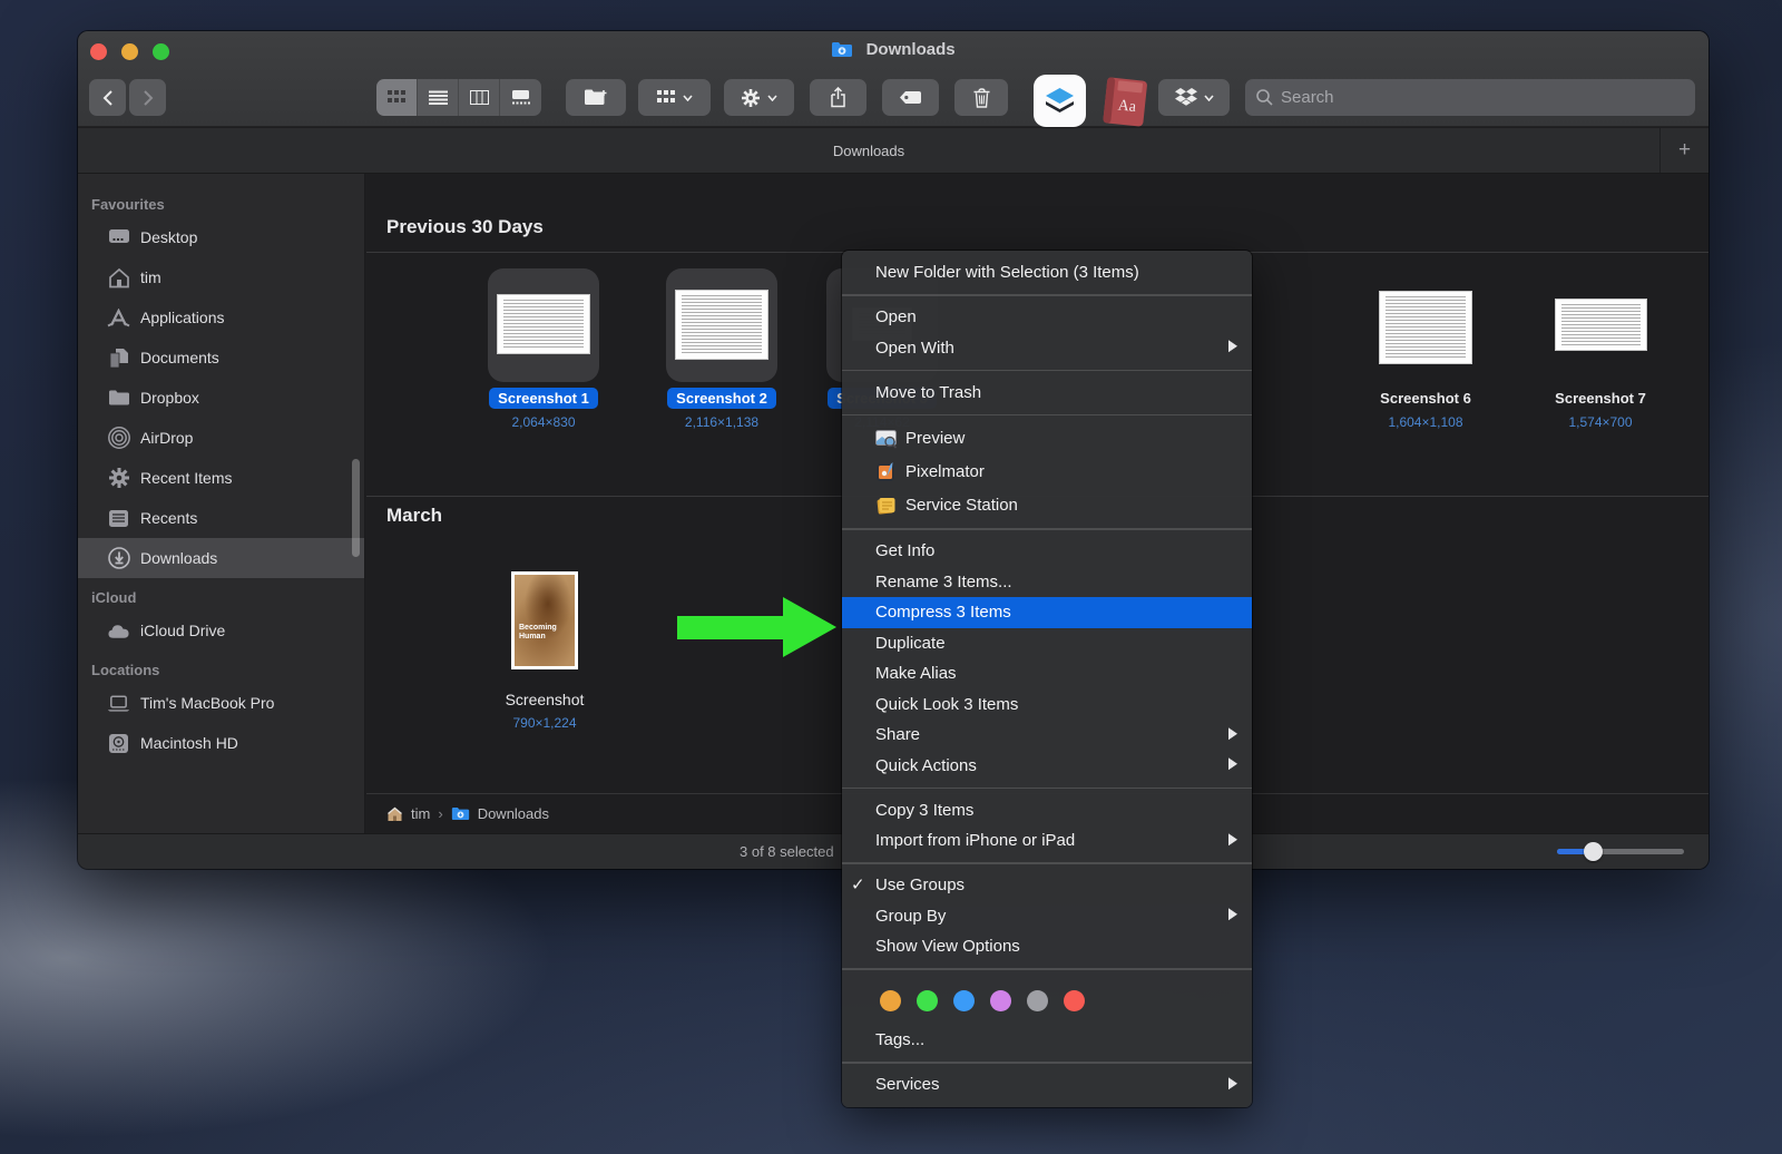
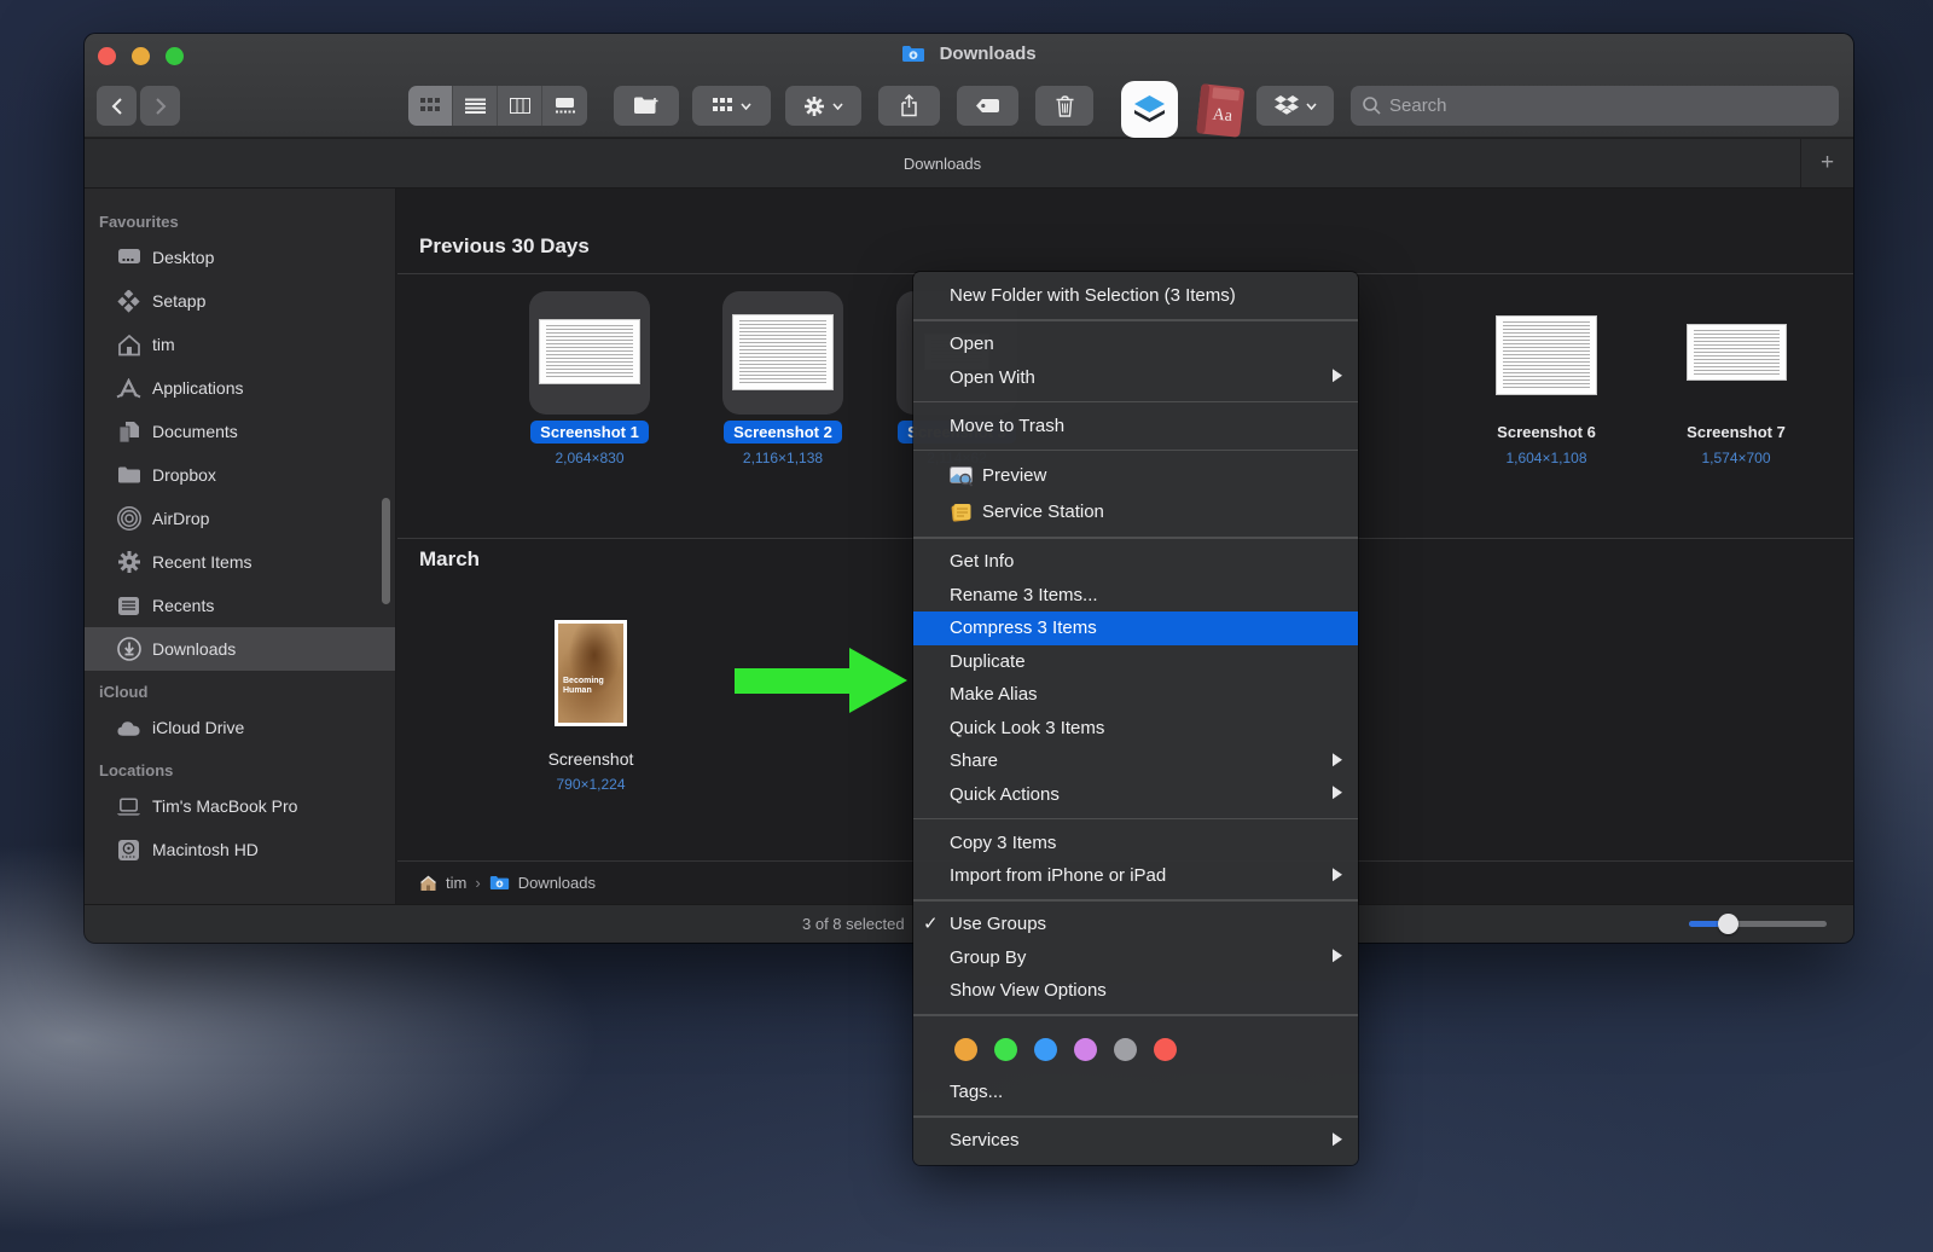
  Downloads
  Search
  Downloads
  +
  Favourites
  Desktop
+ Setapp
  tim
  Applications
  Documents
  Dropbox
  AirDrop
  Recent Items
  Recents
  Downloads
  iCloud
  iCloud Drive
  Locations
  Tim's MacBook Pro
  Macintosh HD
  Previous 30 Days
  Screenshot 1
  2,064×830
  Screenshot 2
  2,116×1,138
  Screenshot 6
  1,604×1,108
  Screenshot 7
  1,574×700
  March
  Screenshot
  790×1,224
  tim
  ›
  Downloads
  3 of 8 selected
  New Folder with Selection (3 Items)
  Open
  Open With
  Move to Trash
  Preview
- Pixelmator
  Service Station
  Get Info
  Rename 3 Items...
  Compress 3 Items
  Duplicate
  Make Alias
  Quick Look 3 Items
  Share
  Quick Actions
  Copy 3 Items
  Import from iPhone or iPad
  ✓
  Use Groups
  Group By
  Show View Options
  Tags...
  Services
